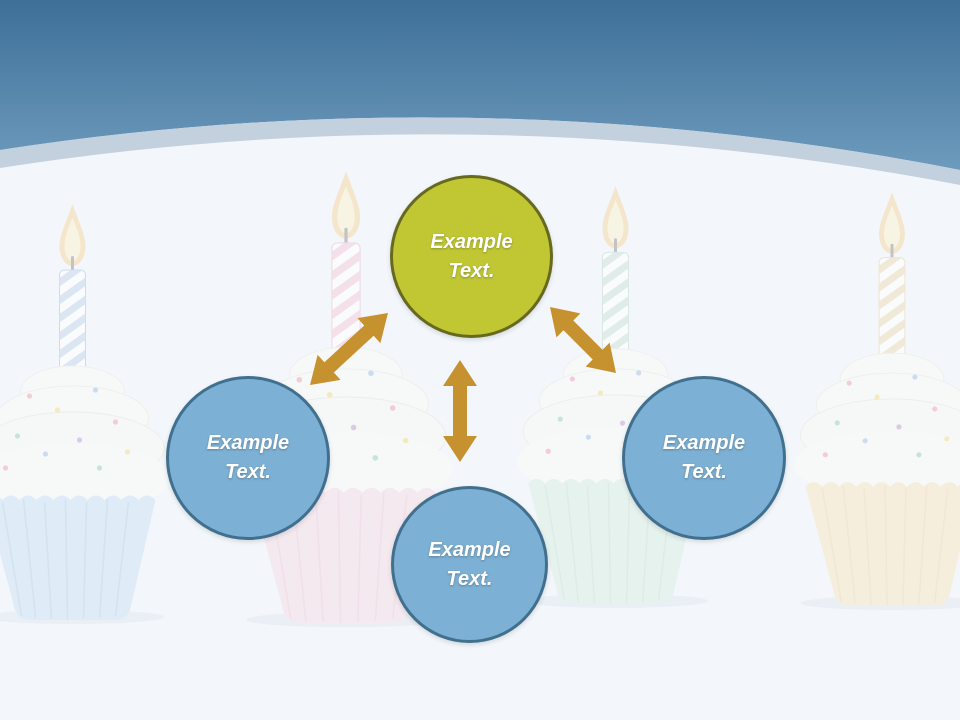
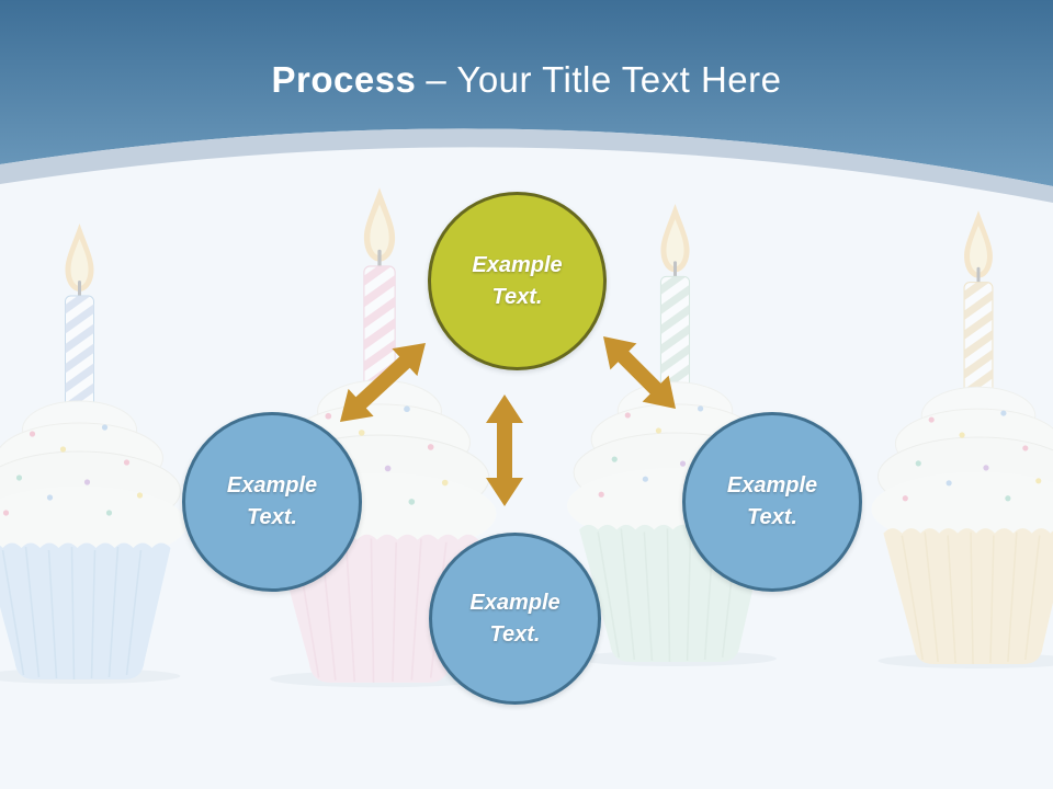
+ Process – Your Title Text Here
  Example
  Text.
  Example
  Text.
  Example
  Text.
  Example
  Text.
